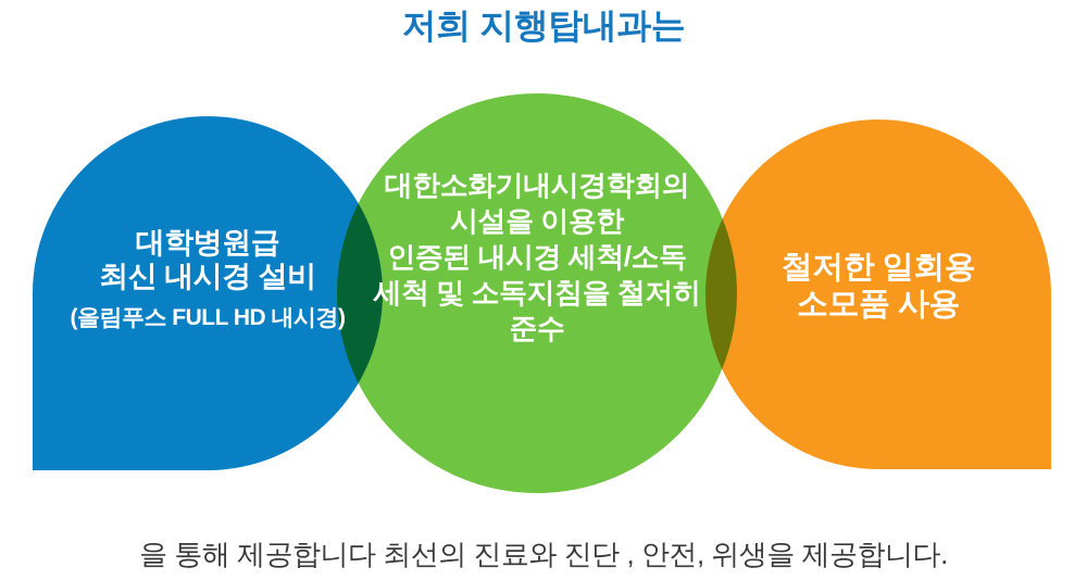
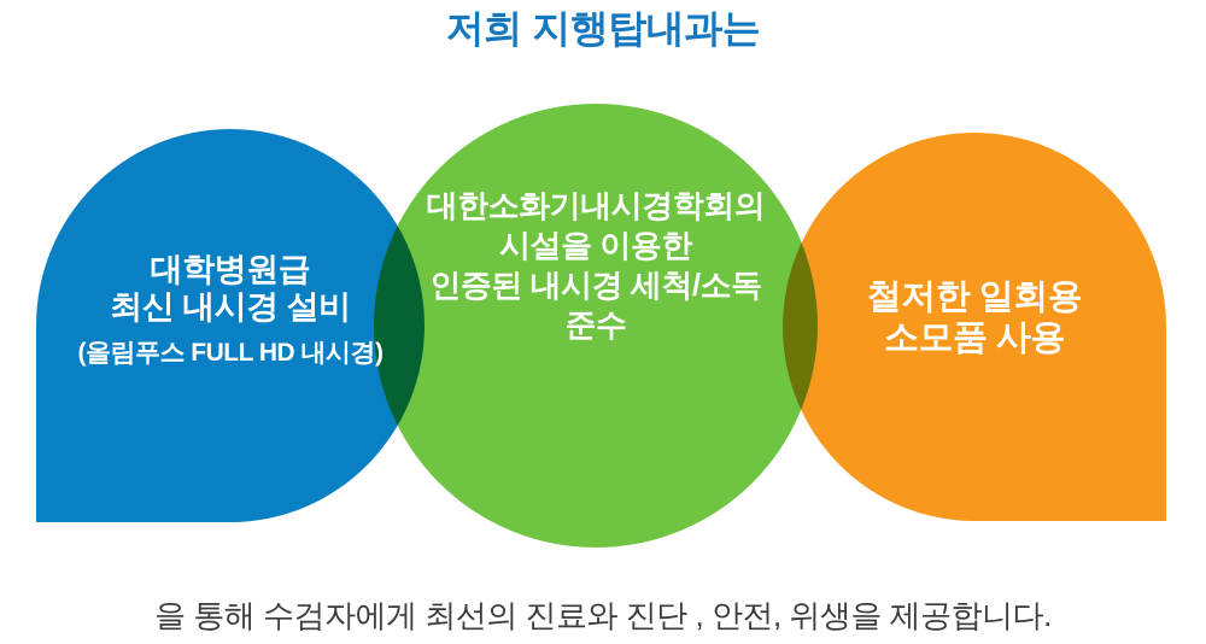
  저희 지행탑내과는
  대학병원급
  최신 내시경 설비
  (올림푸스 FULL HD 내시경)
  대한소화기내시경학회의
  시설을 이용한
  인증된 내시경 세척/소독
- 세척 및 소독지침을 철저히
  준수
  철저한 일회용
  소모품 사용
- 을 통해 제공합니다 최선의 진료와 진단 , 안전, 위생을 제공합니다.
+ 을 통해 수검자에게 최선의 진료와 진단 , 안전, 위생을 제공합니다.
